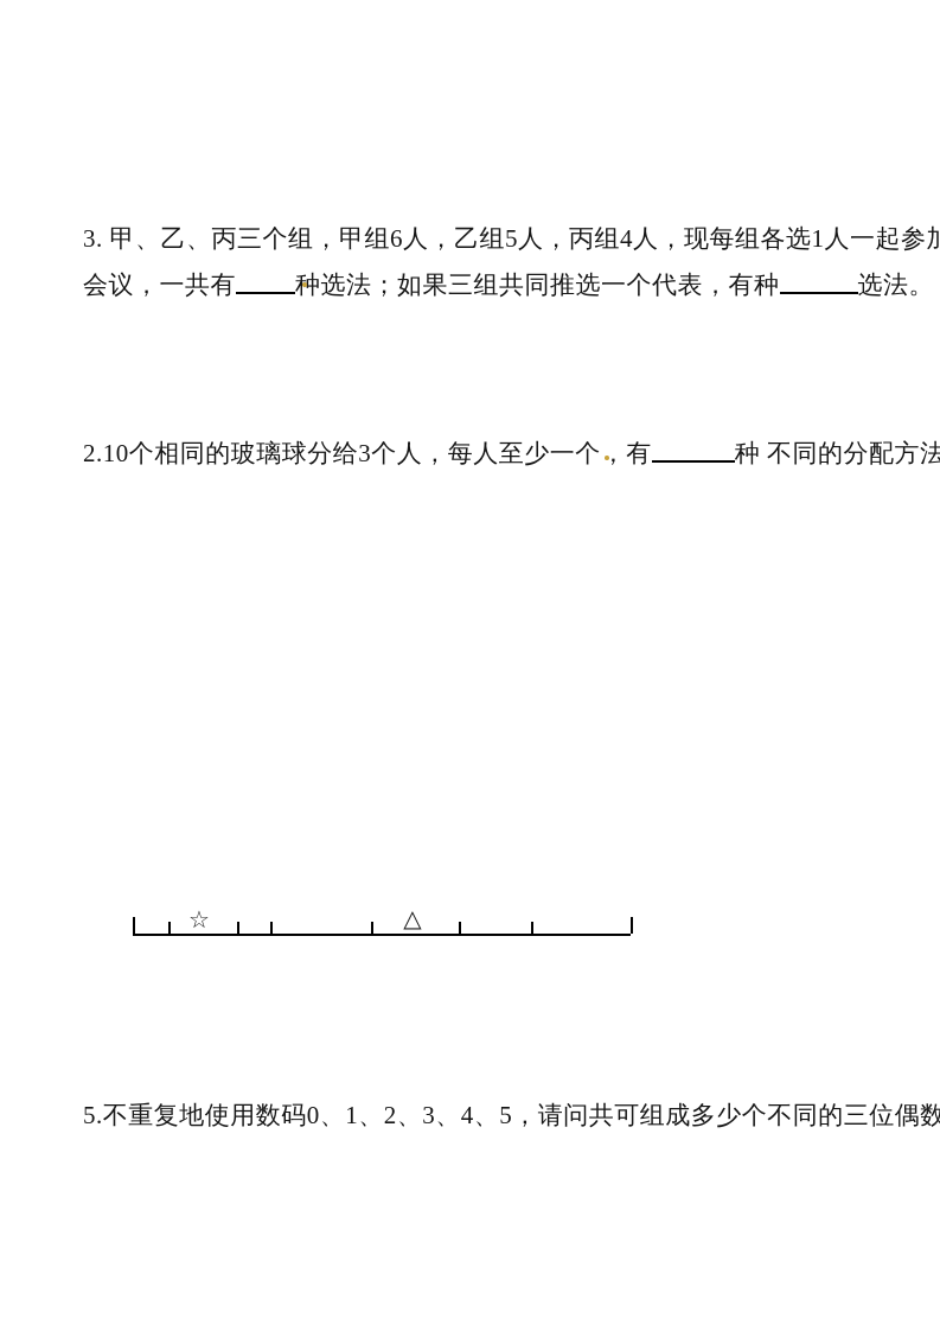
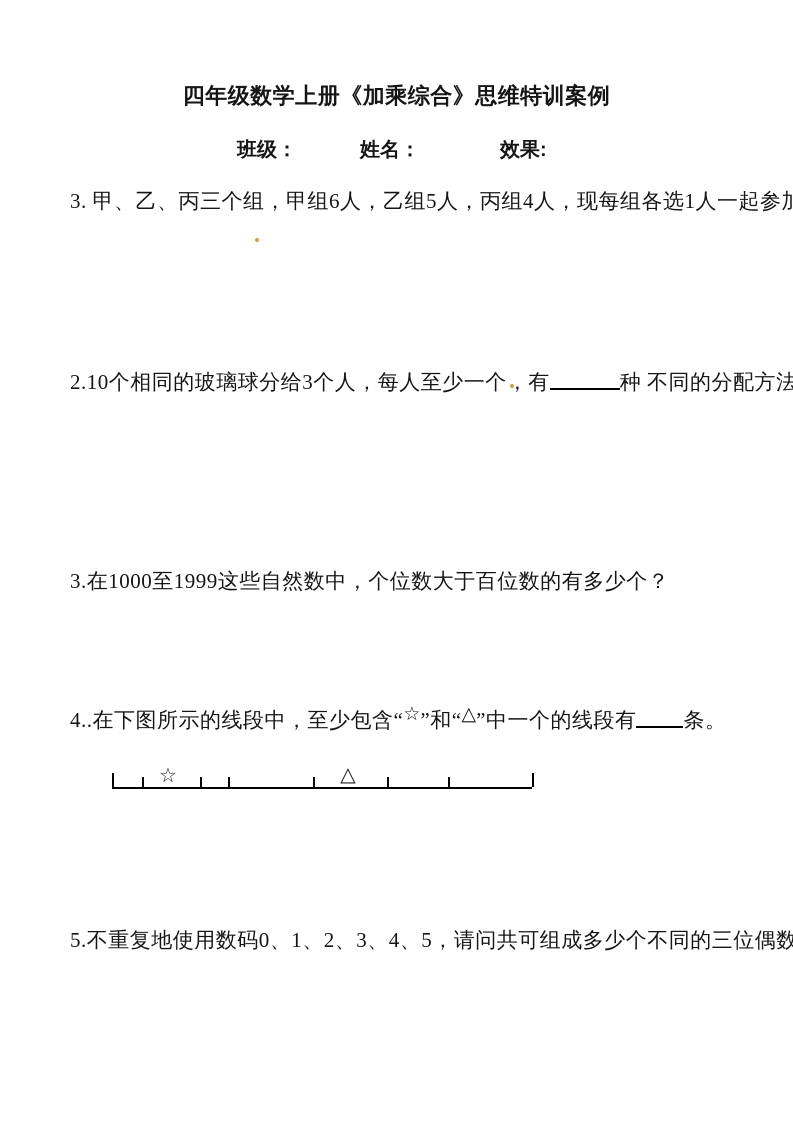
+ 四年级数学上册《加乘综合》思维特训案例
+ 班级：
+ 姓名：
+ 效果:
  3. 甲、乙、丙三个组，甲组6人，乙组5人，丙组4人，现每组各选1人一起参加
- 会议，一共有 种选法；如果三组共同推选一个代表，有种 选法。
  2.10个相同的玻璃球分给3个人，每人至少一个，有 种 不同的分配方法
+ 3.在1000至1999这些自然数中，个位数大于百位数的有多少个？
+ 4..在下图所示的线段中，至少包含“☆”和“△”中一个的线段有 条。
  ☆
  △
  5.不重复地使用数码0、1、2、3、4、5，请问共可组成多少个不同的三位偶数
